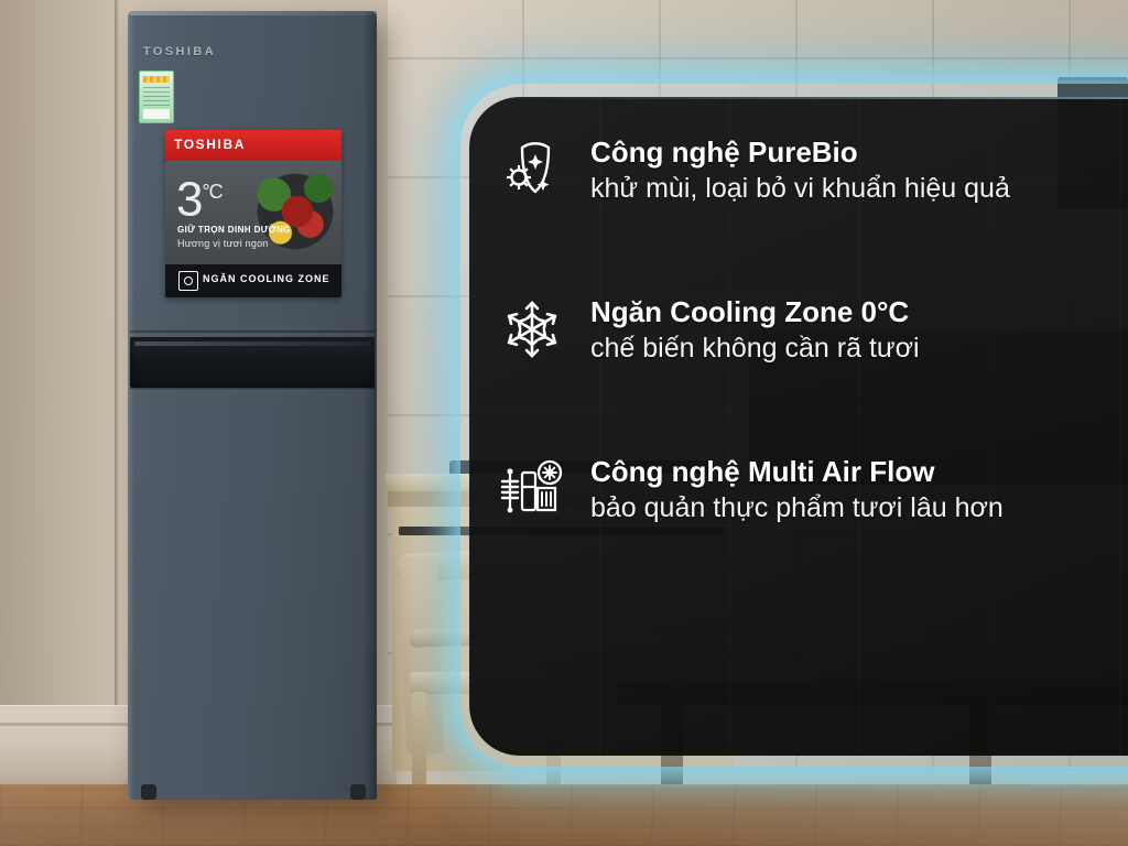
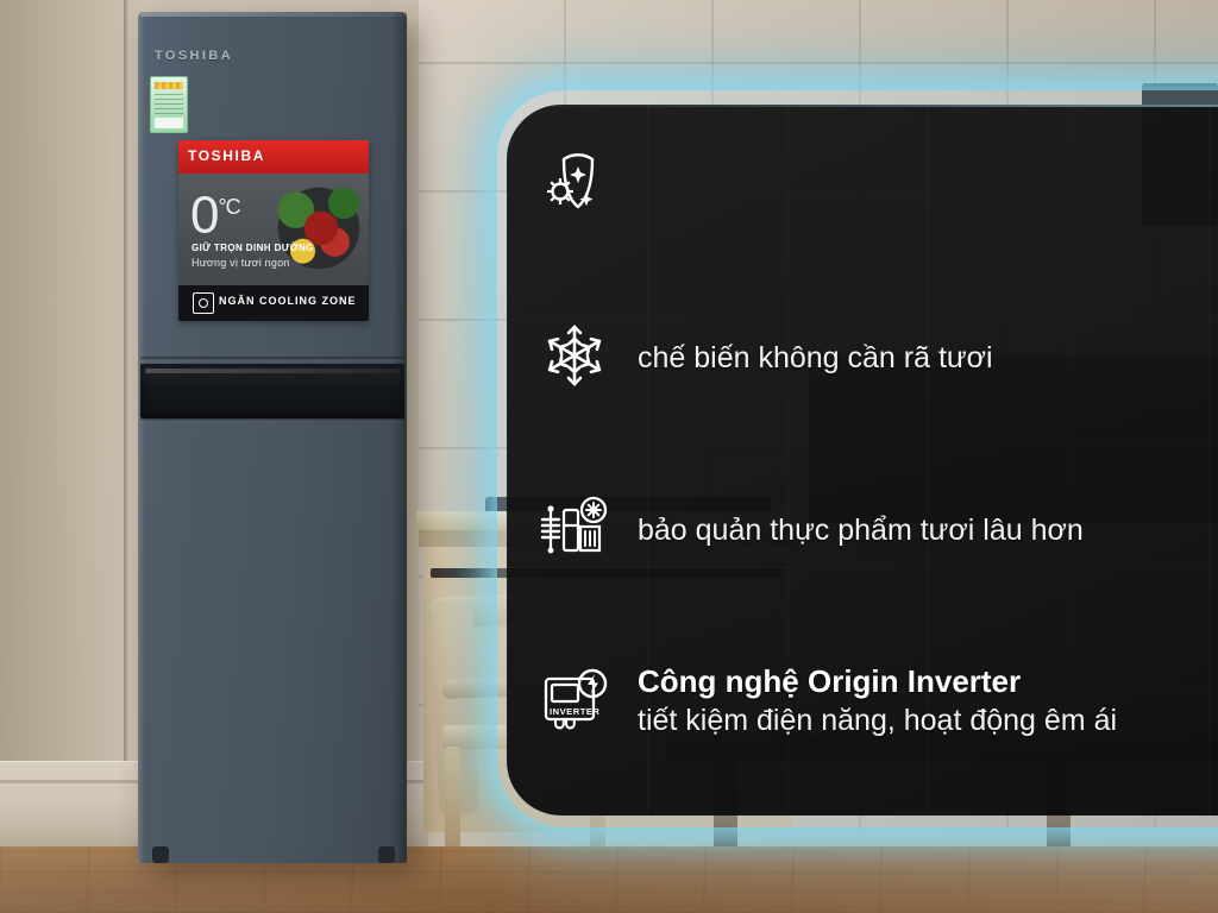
  TOSHIBA
  TOSHIBA
- 3°C
+ 0°C
  GIỮ TRỌN DINH DƯỠNG
  Hương vị tươi ngon
  NGĂN COOLING ZONE
- Công nghệ PureBio
- khử mùi, loại bỏ vi khuẩn hiệu quả
- Ngăn Cooling Zone 0°C
  chế biến không cần rã tươi
- Công nghệ Multi Air Flow
  bảo quản thực phẩm tươi lâu hơn
+ INVERTER
+ Công nghệ Origin Inverter
+ tiết kiệm điện năng, hoạt động êm ái
